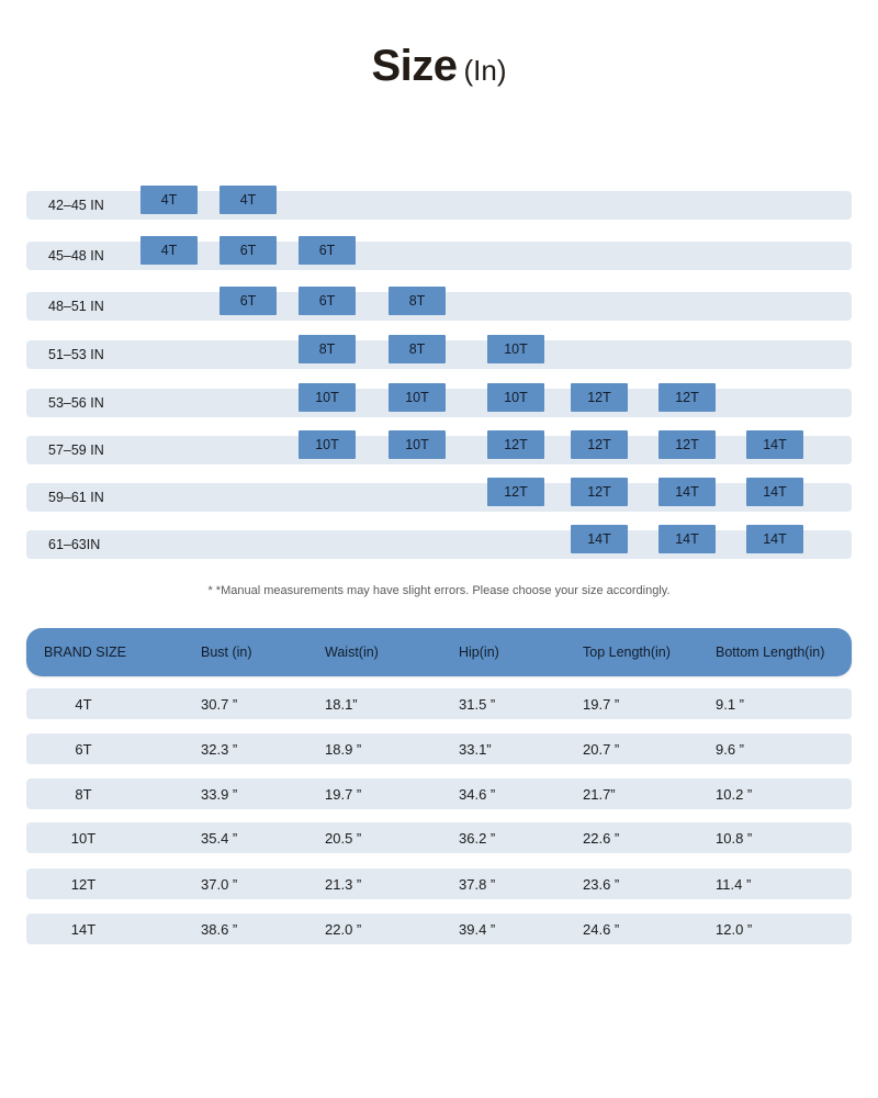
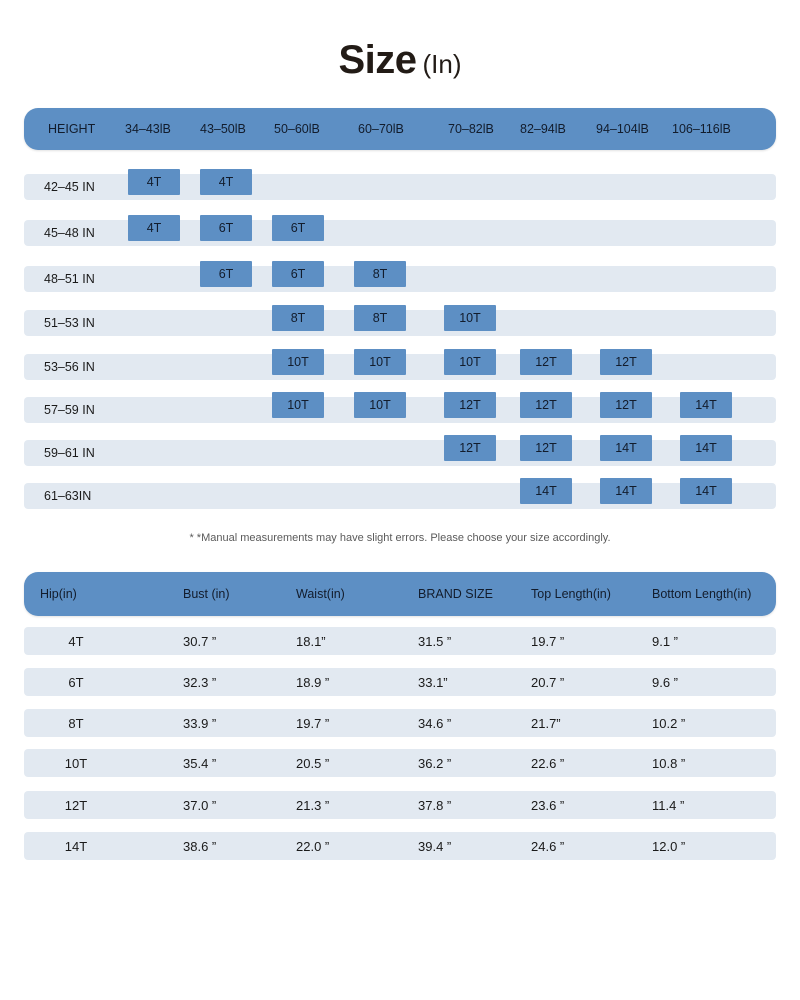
  Size (In)
+ HEIGHT
+ 34–43lB
+ 43–50lB
+ 50–60lB
+ 60–70lB
+ 70–82lB
+ 82–94lB
+ 94–104lB
+ 106–116lB
  42–45 IN
  4T
  4T
  45–48 IN
  4T
  6T
  6T
  48–51 IN
  6T
  6T
  8T
  51–53 IN
  8T
  8T
  10T
  53–56 IN
  10T
  10T
  10T
  12T
  12T
  57–59 IN
  10T
  10T
  12T
  12T
  12T
  14T
  59–61 IN
  12T
  12T
  14T
  14T
  61–63IN
  14T
  14T
  14T
  * *Manual measurements may have slight errors. Please choose your size accordingly.
- BRAND SIZE
+ Hip(in)
  Bust (in)
  Waist(in)
- Hip(in)
+ BRAND SIZE
  Top Length(in)
  Bottom Length(in)
  4T
  30.7 ”
  18.1”
  31.5 ”
  19.7 ”
  9.1 ”
  6T
  32.3 ”
  18.9 ”
  33.1”
  20.7 ”
  9.6 ”
  8T
  33.9 ”
  19.7 ”
  34.6 ”
  21.7”
  10.2 ”
  10T
  35.4 ”
  20.5 ”
  36.2 ”
  22.6 ”
  10.8 ”
  12T
  37.0 ”
  21.3 ”
  37.8 ”
  23.6 ”
  11.4 ”
  14T
  38.6 ”
  22.0 ”
  39.4 ”
  24.6 ”
  12.0 ”
